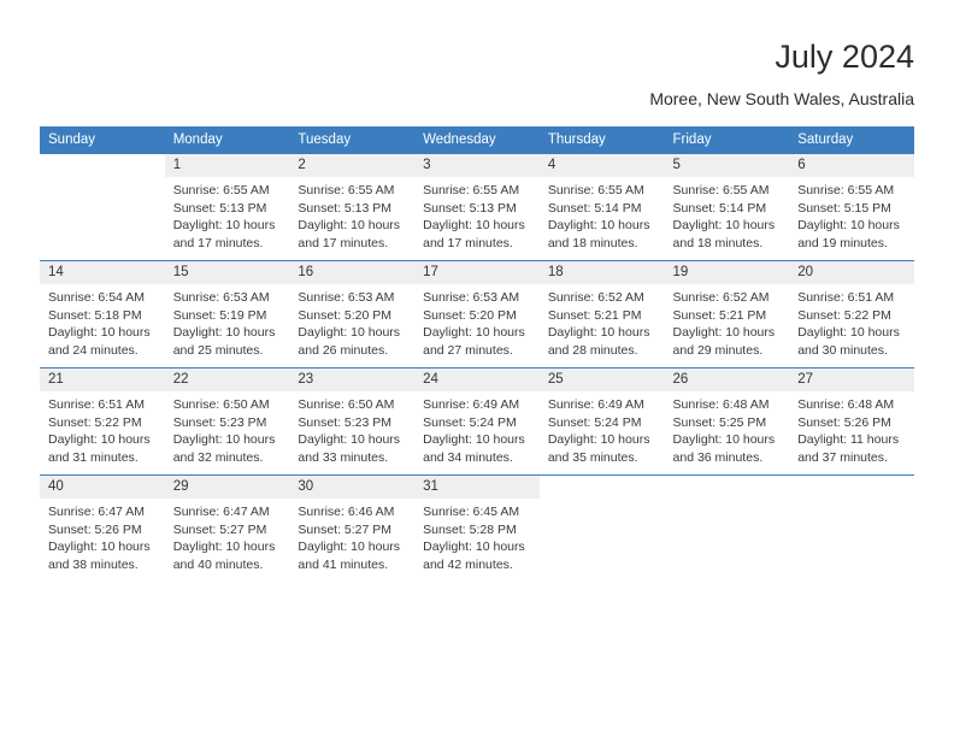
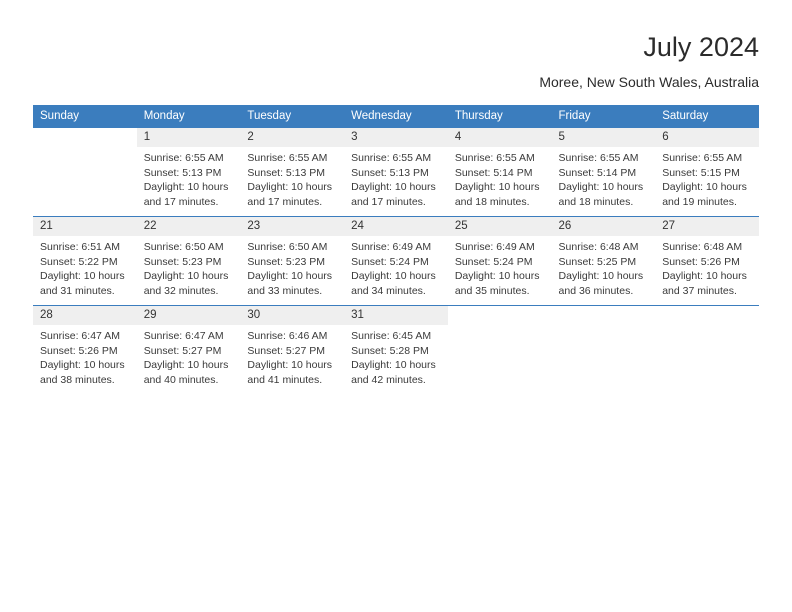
  July 2024
  Moree, New South Wales, Australia
  Sunday	Monday	Tuesday	Wednesday	Thursday	Friday	Saturday
  	1Sunrise: 6:55 AMSunset: 5:13 PMDaylight: 10 hours and 17 minutes.	2Sunrise: 6:55 AMSunset: 5:13 PMDaylight: 10 hours and 17 minutes.	3Sunrise: 6:55 AMSunset: 5:13 PMDaylight: 10 hours and 17 minutes.	4Sunrise: 6:55 AMSunset: 5:14 PMDaylight: 10 hours and 18 minutes.	5Sunrise: 6:55 AMSunset: 5:14 PMDaylight: 10 hours and 18 minutes.	6Sunrise: 6:55 AMSunset: 5:15 PMDaylight: 10 hours and 19 minutes.
- 14Sunrise: 6:54 AMSunset: 5:18 PMDaylight: 10 hours and 24 minutes.	15Sunrise: 6:53 AMSunset: 5:19 PMDaylight: 10 hours and 25 minutes.	16Sunrise: 6:53 AMSunset: 5:20 PMDaylight: 10 hours and 26 minutes.	17Sunrise: 6:53 AMSunset: 5:20 PMDaylight: 10 hours and 27 minutes.	18Sunrise: 6:52 AMSunset: 5:21 PMDaylight: 10 hours and 28 minutes.	19Sunrise: 6:52 AMSunset: 5:21 PMDaylight: 10 hours and 29 minutes.	20Sunrise: 6:51 AMSunset: 5:22 PMDaylight: 10 hours and 30 minutes.
- 21Sunrise: 6:51 AMSunset: 5:22 PMDaylight: 10 hours and 31 minutes.	22Sunrise: 6:50 AMSunset: 5:23 PMDaylight: 10 hours and 32 minutes.	23Sunrise: 6:50 AMSunset: 5:23 PMDaylight: 10 hours and 33 minutes.	24Sunrise: 6:49 AMSunset: 5:24 PMDaylight: 10 hours and 34 minutes.	25Sunrise: 6:49 AMSunset: 5:24 PMDaylight: 10 hours and 35 minutes.	26Sunrise: 6:48 AMSunset: 5:25 PMDaylight: 10 hours and 36 minutes.	27Sunrise: 6:48 AMSunset: 5:26 PMDaylight: 11 hours and 37 minutes.
+ 21Sunrise: 6:51 AMSunset: 5:22 PMDaylight: 10 hours and 31 minutes.	22Sunrise: 6:50 AMSunset: 5:23 PMDaylight: 10 hours and 32 minutes.	23Sunrise: 6:50 AMSunset: 5:23 PMDaylight: 10 hours and 33 minutes.	24Sunrise: 6:49 AMSunset: 5:24 PMDaylight: 10 hours and 34 minutes.	25Sunrise: 6:49 AMSunset: 5:24 PMDaylight: 10 hours and 35 minutes.	26Sunrise: 6:48 AMSunset: 5:25 PMDaylight: 10 hours and 36 minutes.	27Sunrise: 6:48 AMSunset: 5:26 PMDaylight: 10 hours and 37 minutes.
- 40Sunrise: 6:47 AMSunset: 5:26 PMDaylight: 10 hours and 38 minutes.	29Sunrise: 6:47 AMSunset: 5:27 PMDaylight: 10 hours and 40 minutes.	30Sunrise: 6:46 AMSunset: 5:27 PMDaylight: 10 hours and 41 minutes.	31Sunrise: 6:45 AMSunset: 5:28 PMDaylight: 10 hours and 42 minutes.
+ 28Sunrise: 6:47 AMSunset: 5:26 PMDaylight: 10 hours and 38 minutes.	29Sunrise: 6:47 AMSunset: 5:27 PMDaylight: 10 hours and 40 minutes.	30Sunrise: 6:46 AMSunset: 5:27 PMDaylight: 10 hours and 41 minutes.	31Sunrise: 6:45 AMSunset: 5:28 PMDaylight: 10 hours and 42 minutes.
